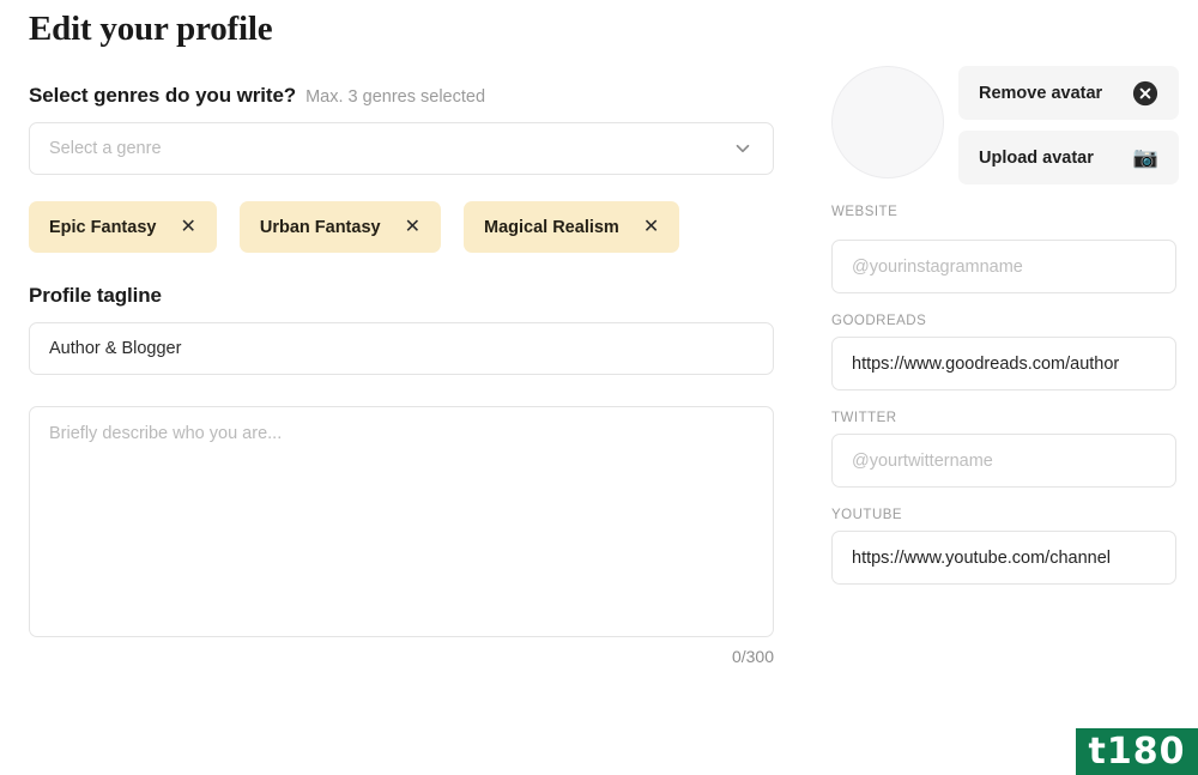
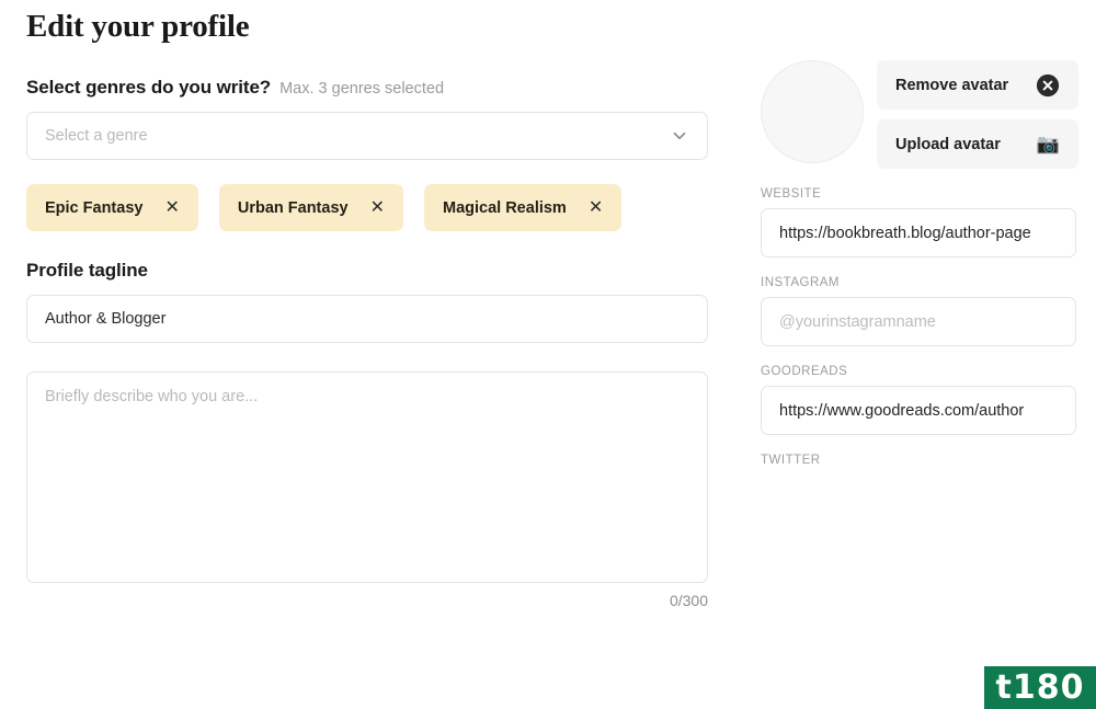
  Edit your profile
  Select genres do you write?
  Max. 3 genres selected
  Select a genre
  Epic Fantasy
  ✕
  Urban Fantasy
  ✕
  Magical Realism
  ✕
  Profile tagline
  Author & Blogger
  Briefly describe who you are...
  0/300
  Remove avatar
  Upload avatar
  📷
  WEBSITE
+ https://bookbreath.blog/author-page
+ INSTAGRAM
  @yourinstagramname
  GOODREADS
  https://www.goodreads.com/author
  TWITTER
- @yourtwittername
- YOUTUBE
- https://www.youtube.com/channel
  t180
